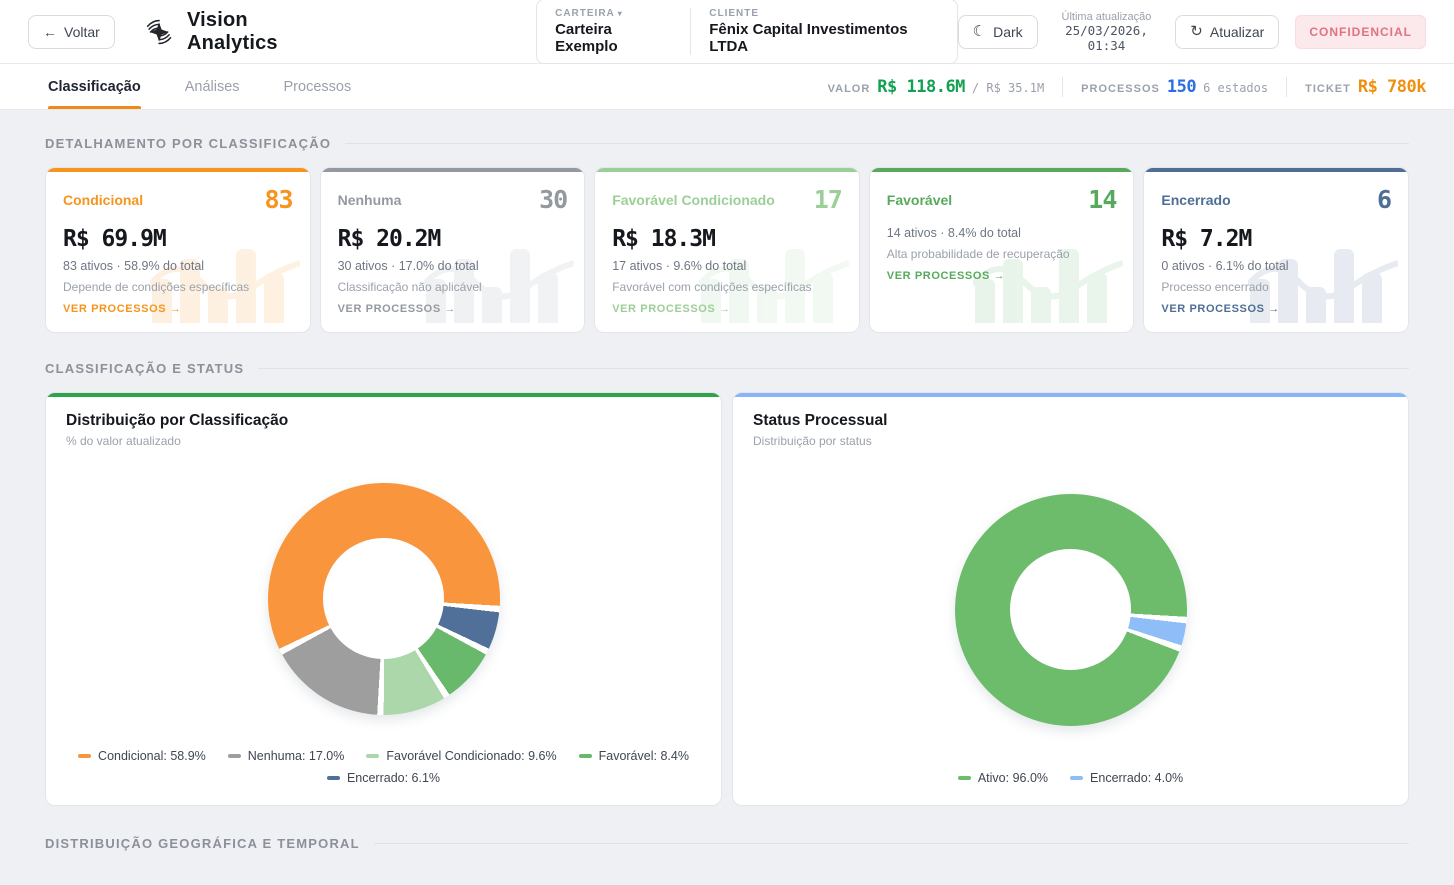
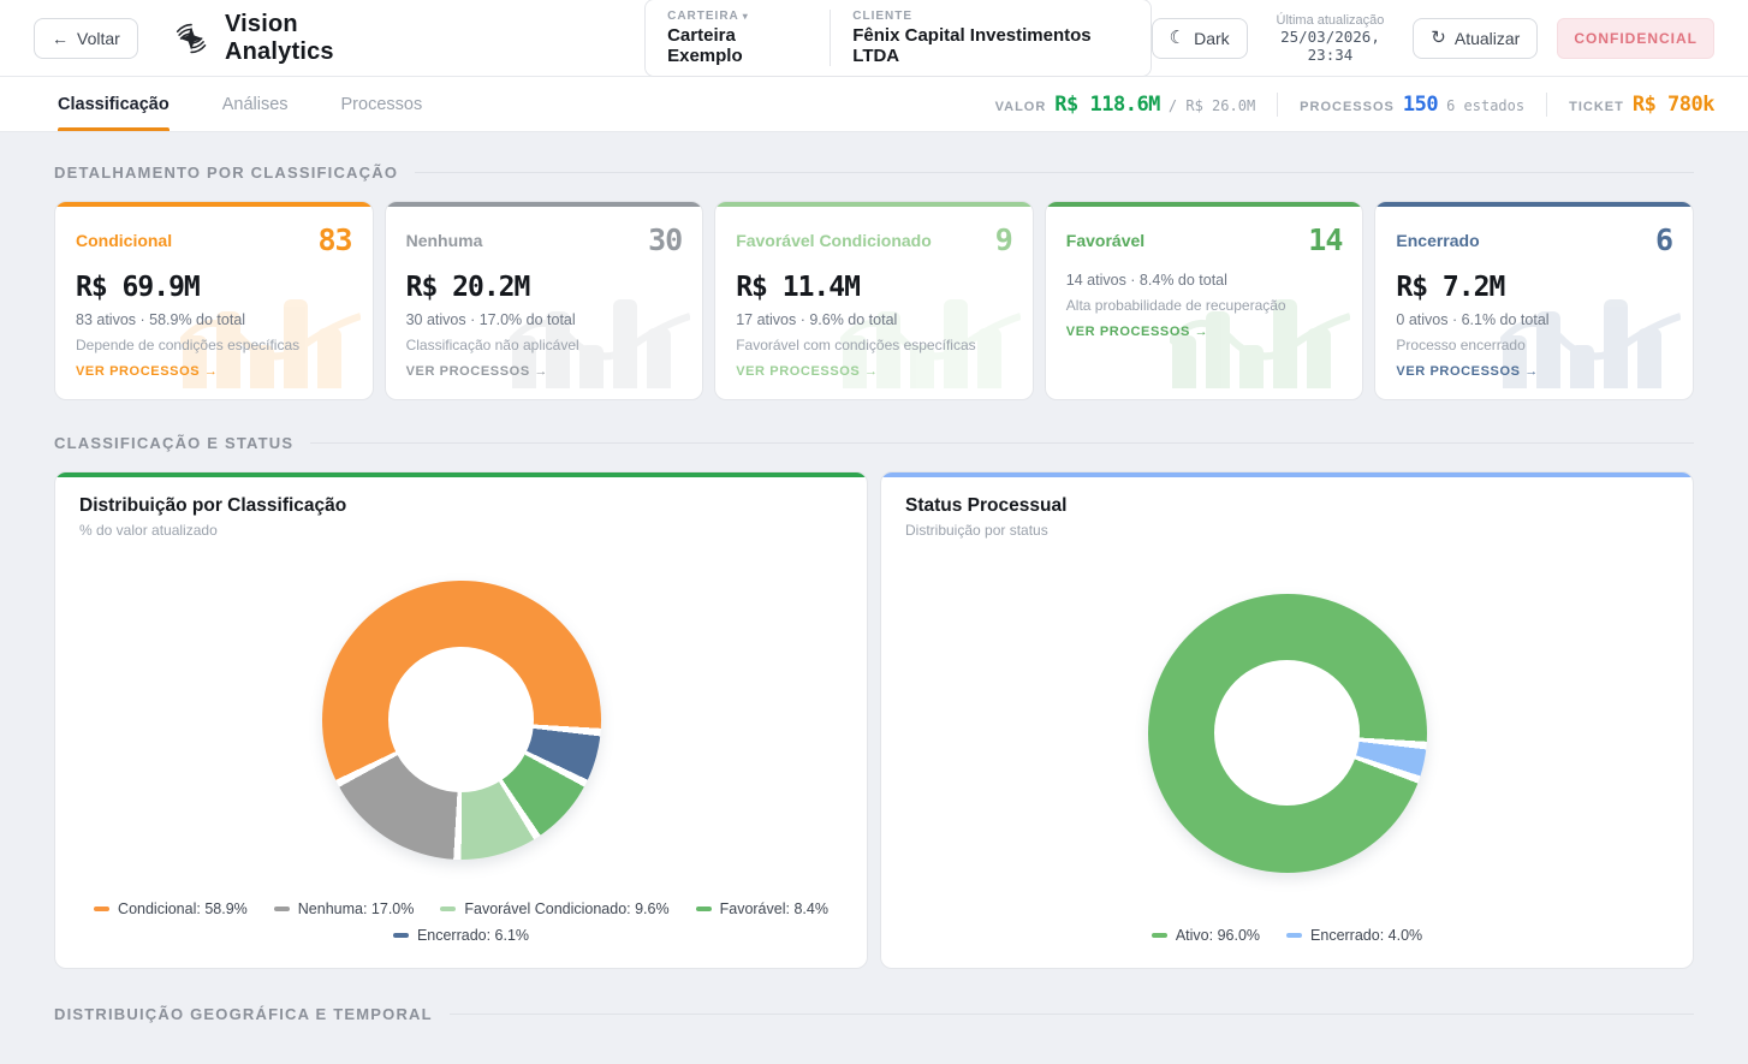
  ←
  Voltar
  Vision Analytics
  CARTEIRA ▾
  Carteira Exemplo
  CLIENTE
  Fênix Capital Investimentos LTDA
  ☾
  Dark
  Última atualização
- 25/03/2026, 01:34
+ 25/03/2026, 23:34
  ↻
  Atualizar
  CONFIDENCIAL
  Classificação
  Análises
  Processos
  VALOR
  R$ 118.6M
- / R$ 35.1M
+ / R$ 26.0M
  PROCESSOS
  150
  6 estados
  TICKET
  R$ 780k
  DETALHAMENTO POR CLASSIFICAÇÃO
  Condicional
  83
  R$ 69.9M
  83 ativos · 58.9% do total
  Depende de condições específicas
  VER PROCESSOS →
  Nenhuma
  30
  R$ 20.2M
  30 ativos · 17.0% do total
  Classificação não aplicável
  VER PROCESSOS →
  Favorável Condicionado
- 17
+ 9
- R$ 18.3M
+ R$ 11.4M
  17 ativos · 9.6% do total
  Favorável com condições específicas
  VER PROCESSOS →
  Favorável
  14
  14 ativos · 8.4% do total
  Alta probabilidade de recuperação
  VER PROCESSOS →
  Encerrado
  6
  R$ 7.2M
  0 ativos · 6.1% do total
  Processo encerrado
  VER PROCESSOS →
  CLASSIFICAÇÃO E STATUS
  Distribuição por Classificação
  % do valor atualizado
  Condicional: 58.9%
  Nenhuma: 17.0%
  Favorável Condicionado: 9.6%
  Favorável: 8.4%
  Encerrado: 6.1%
  Status Processual
  Distribuição por status
  Ativo: 96.0%
  Encerrado: 4.0%
  DISTRIBUIÇÃO GEOGRÁFICA E TEMPORAL
